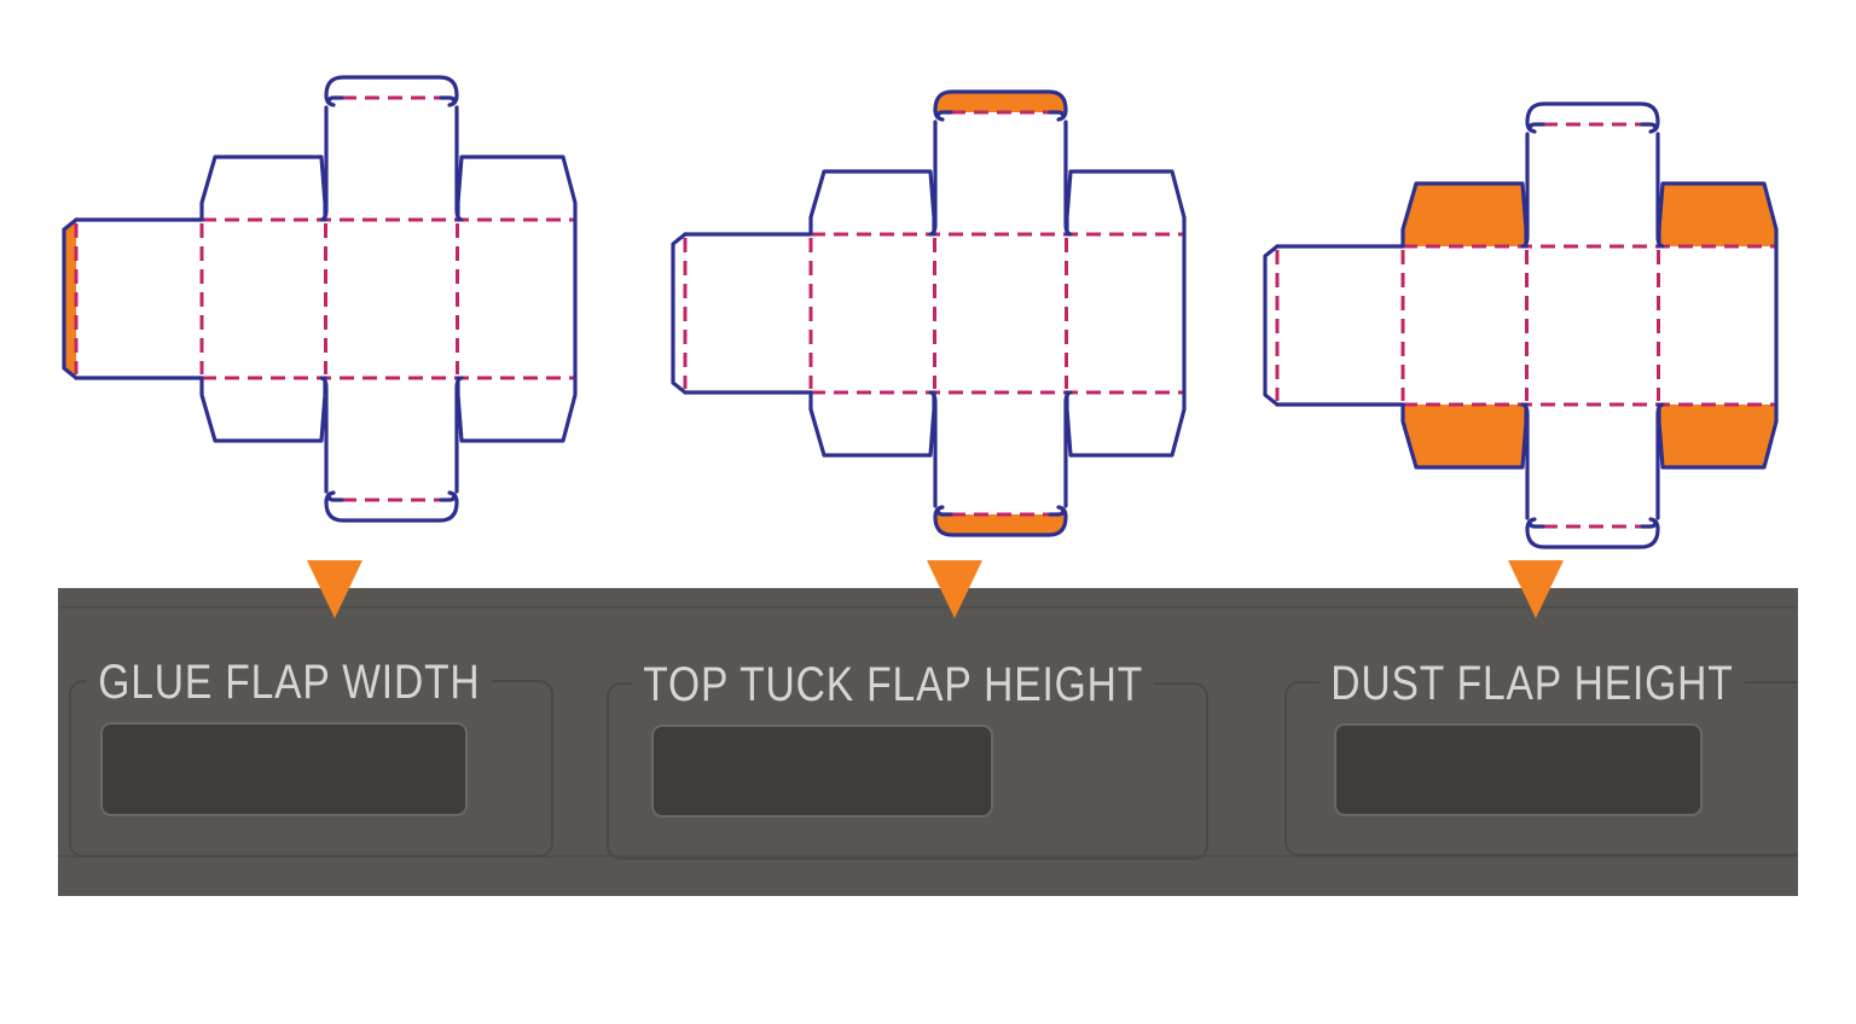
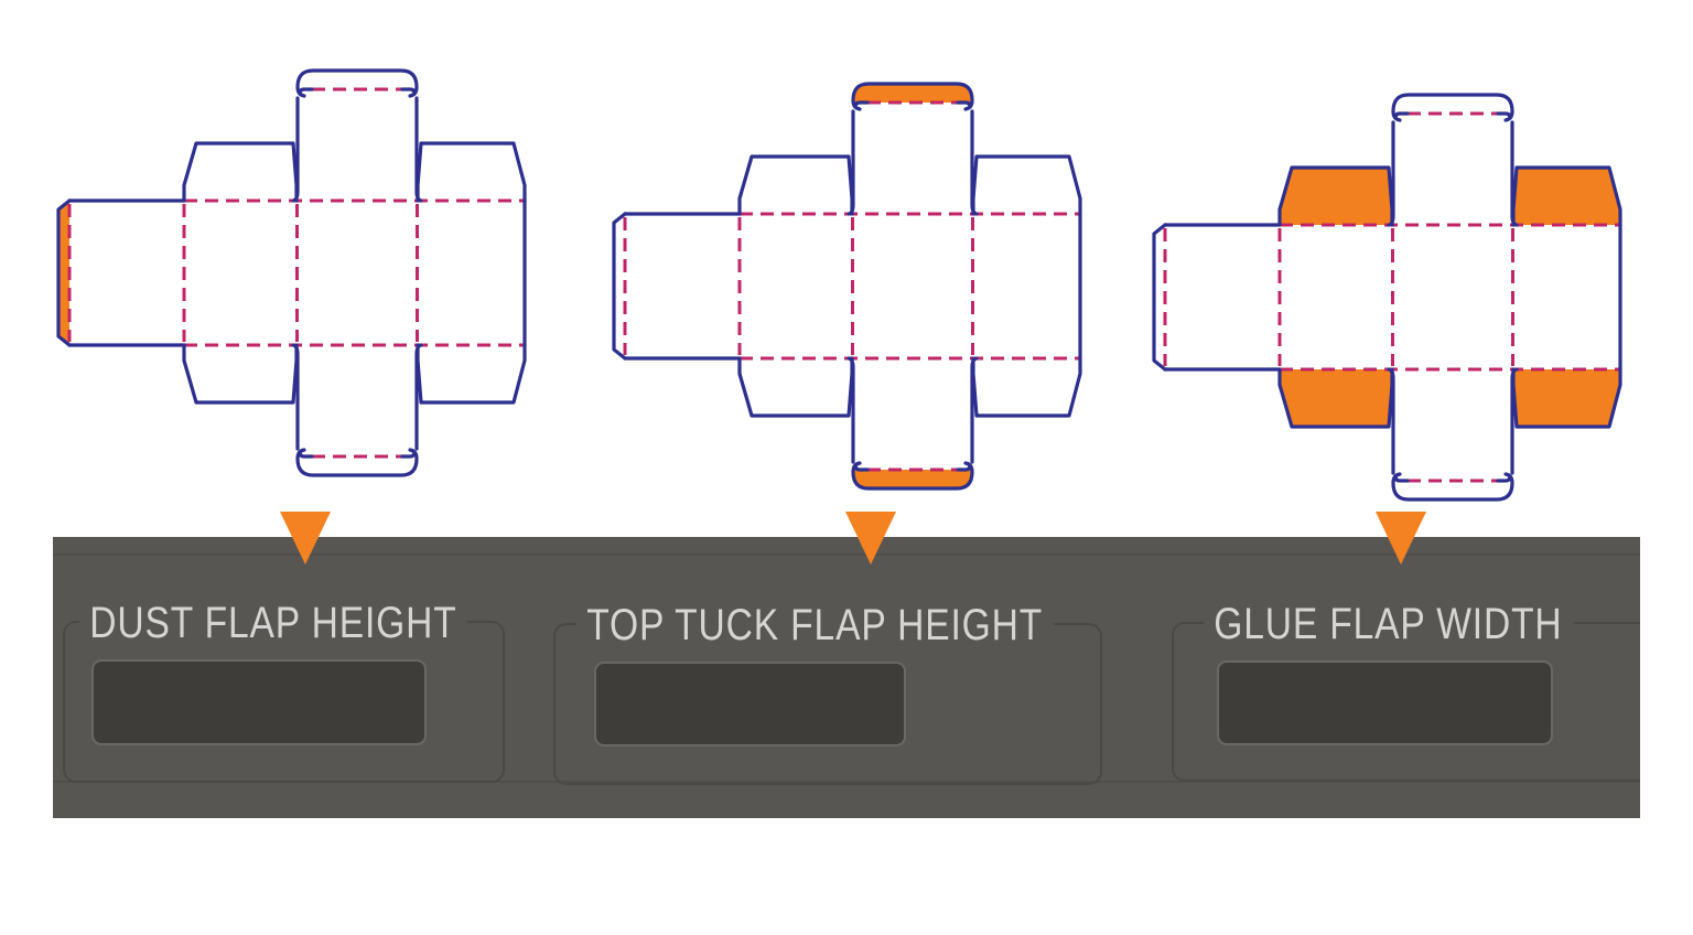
- GLUE FLAP WIDTH
+ DUST FLAP HEIGHT
  TOP TUCK FLAP HEIGHT
- DUST FLAP HEIGHT
+ GLUE FLAP WIDTH
